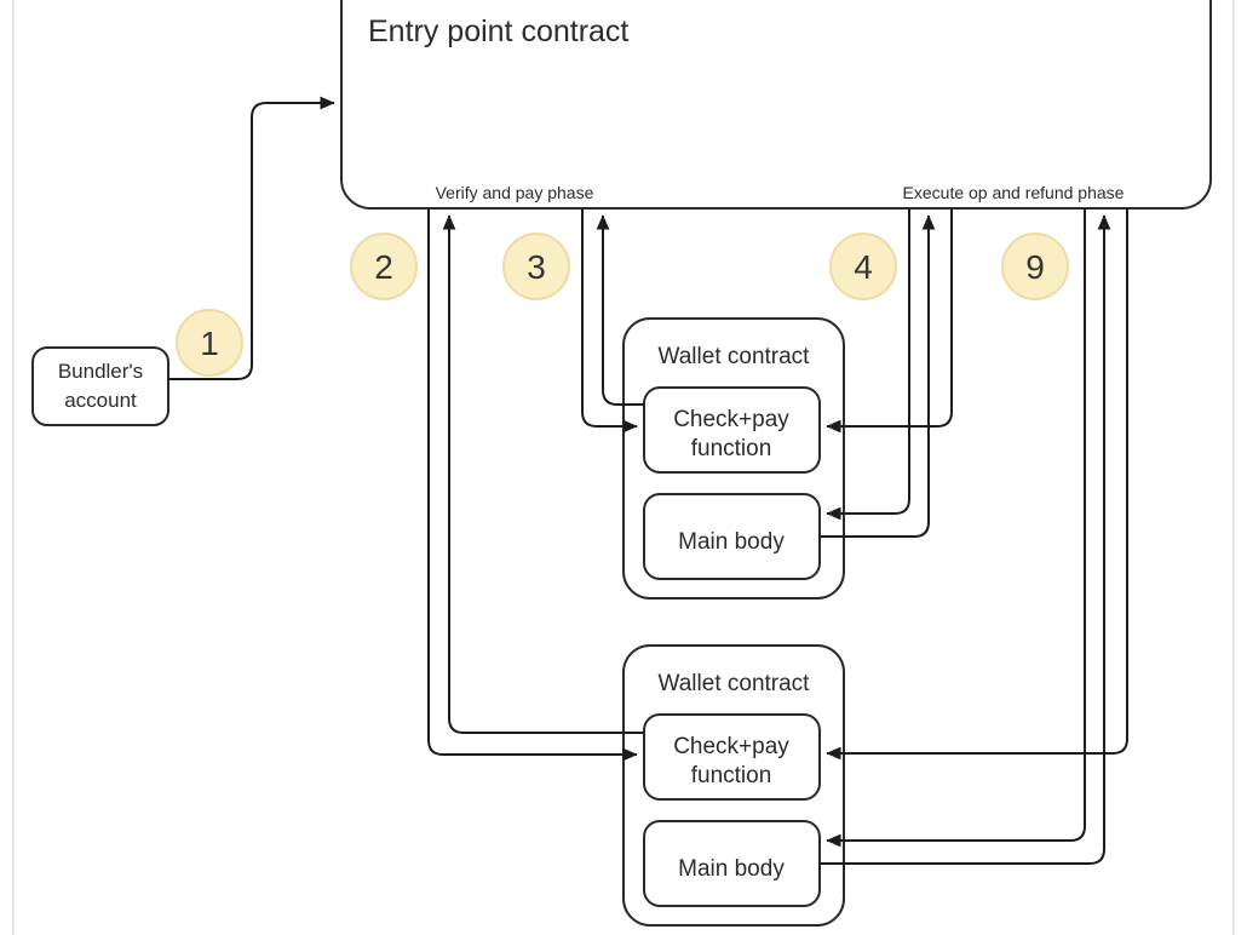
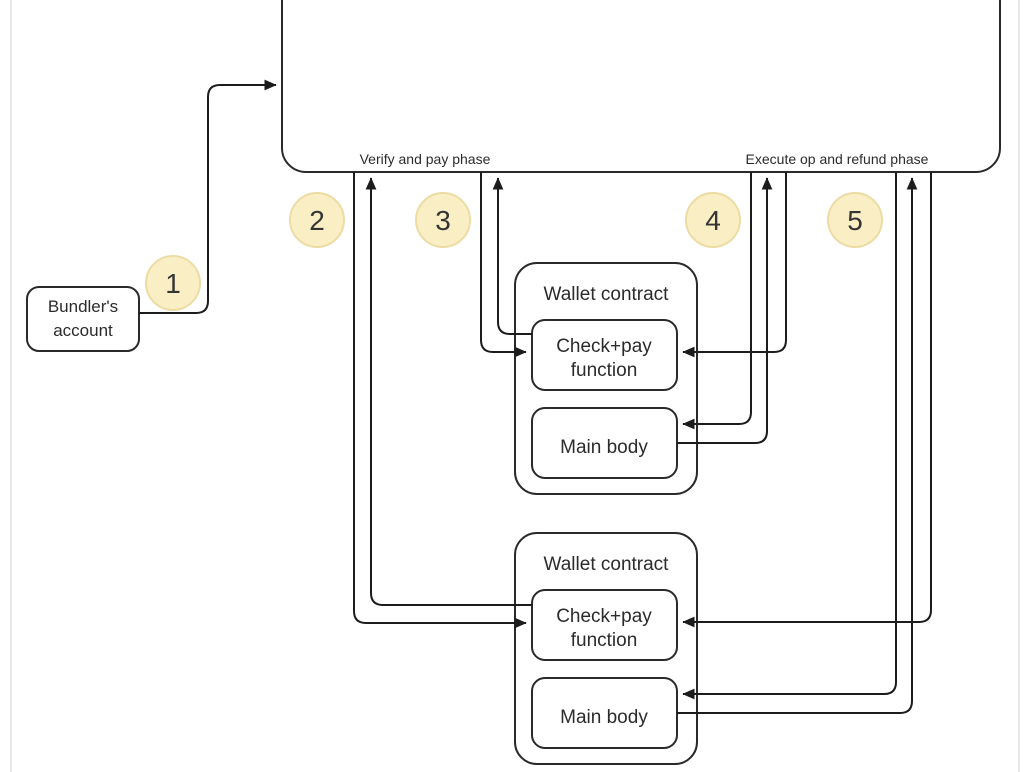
- Entry point contract
  Verify and pay phase
  Execute op and refund phase
  Bundler's
  account
  Wallet contract
  Check+pay
  function
  Main body
  Wallet contract
  Check+pay
  function
  Main body
  1
  2
  3
  4
- 9
+ 5
